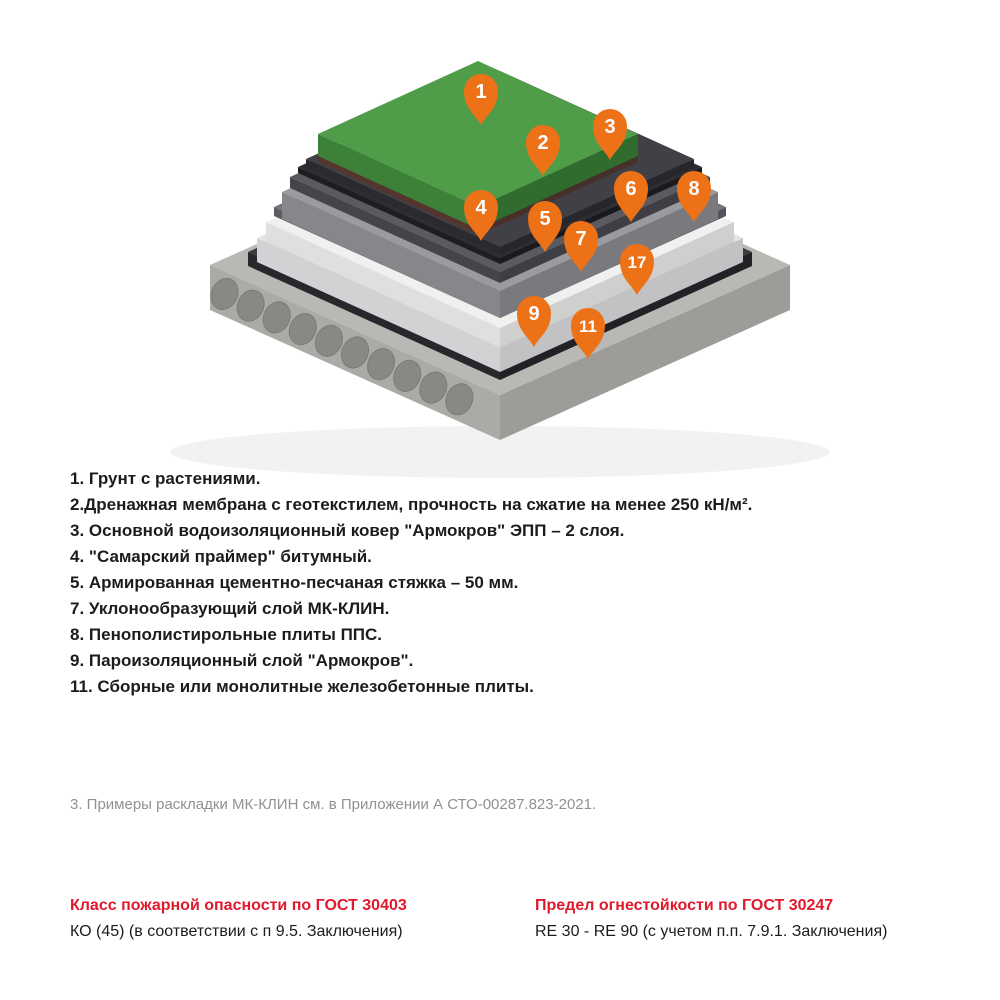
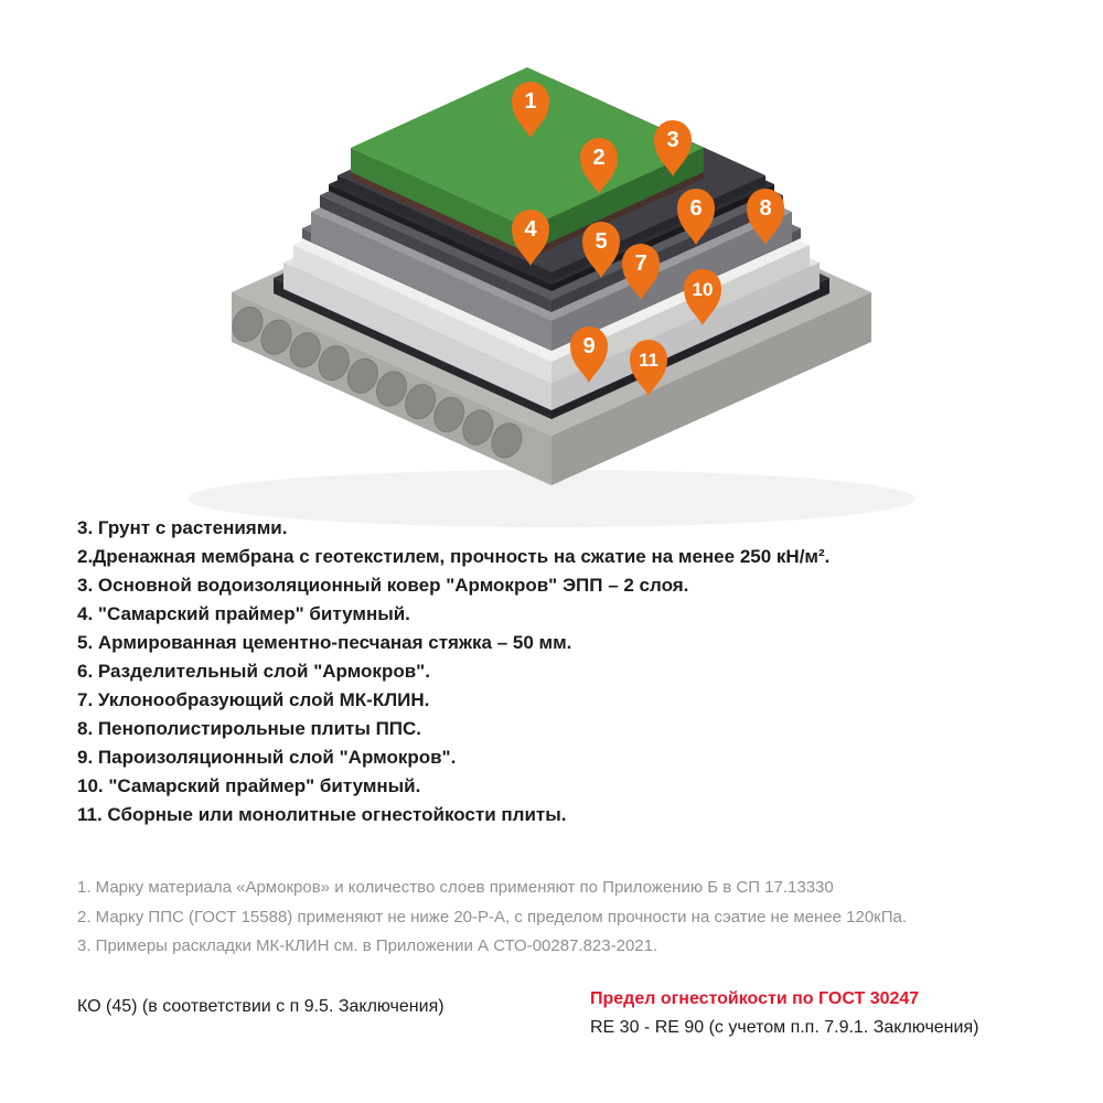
  1
  2
  3
  4
  5
  6
  7
  8
  9
- 17
+ 10
  11
- 1. Грунт с растениями.
+ 3. Грунт с растениями.
  2.Дренажная мембрана с геотекстилем, прочность на сжатие на менее 250 кН/м².
  3. Основной водоизоляционный ковер "Армокров" ЭПП – 2 слоя.
  4. "Самарский праймер" битумный.
  5. Армированная цементно-песчаная стяжка – 50 мм.
+ 6. Разделительный слой "Армокров".
  7. Уклонообразующий слой МК-КЛИН.
  8. Пенополистирольные плиты ППС.
  9. Пароизоляционный слой "Армокров".
+ 10. "Самарский праймер" битумный.
- 11. Сборные или монолитные железобетонные плиты.
+ 11. Сборные или монолитные огнестойкости плиты.
+ 1. Марку материала «Армокров» и количество слоев применяют по Приложению Б в СП 17.13330
+ 2. Марку ППС (ГОСТ 15588) применяют не ниже 20-Р-А, с пределом прочности на сэатие не менее 120кПа.
  3. Примеры раскладки МК-КЛИН см. в Приложении А СТО-00287.823-2021.
- Класс пожарной опасности по ГОСТ 30403
  КО (45) (в соответствии с п 9.5. Заключения)
  Предел огнестойкости по ГОСТ 30247
  RE 30 - RE 90 (с учетом п.п. 7.9.1. Заключения)
